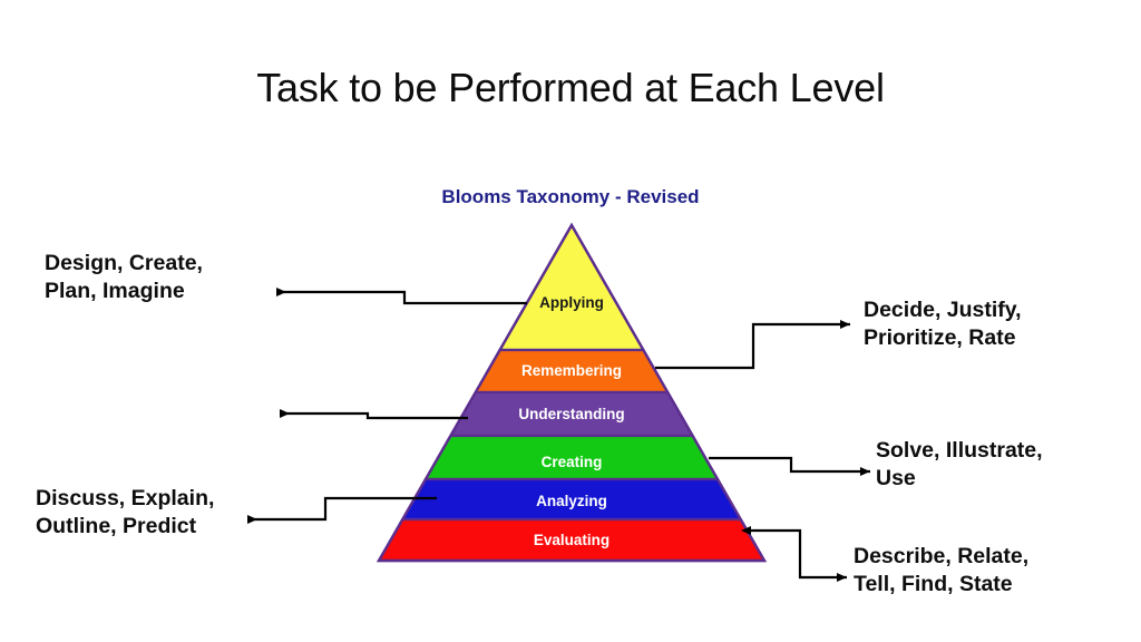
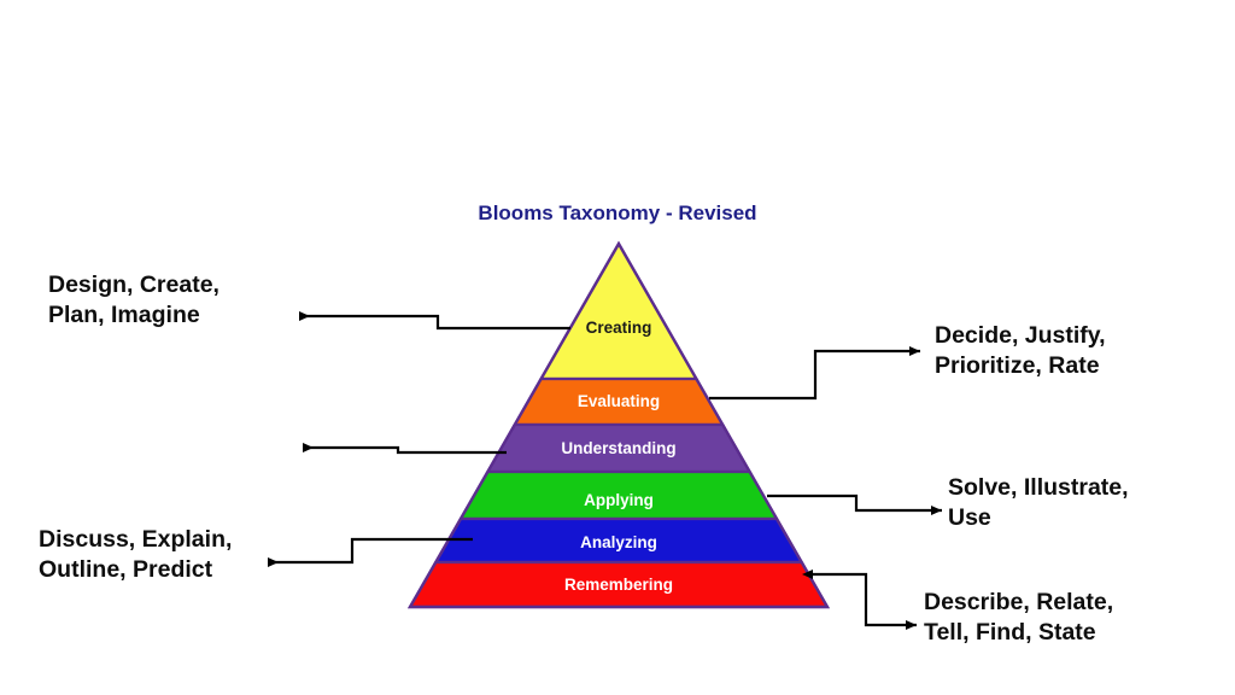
- Task to be Performed at Each Level
  Blooms Taxonomy - Revised
- Applying
+ Creating
- Remembering
+ Evaluating
  Understanding
- Creating
+ Applying
  Analyzing
- Evaluating
+ Remembering
  Design, Create,
  Plan, Imagine
  Discuss, Explain,
  Outline, Predict
  Decide, Justify,
  Prioritize, Rate
  Solve, Illustrate,
  Use
  Describe, Relate,
  Tell, Find, State
